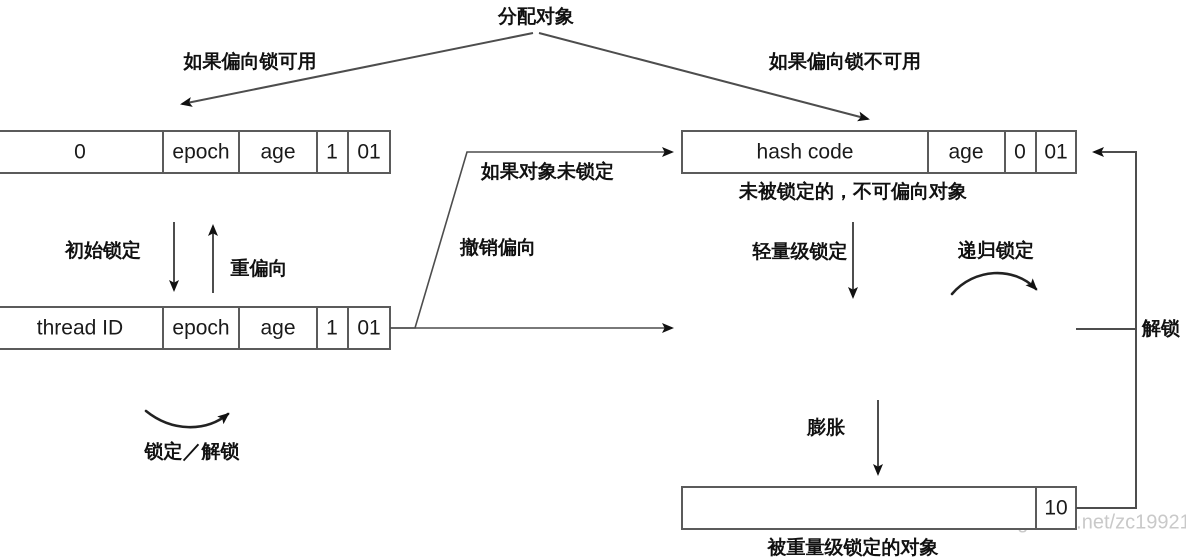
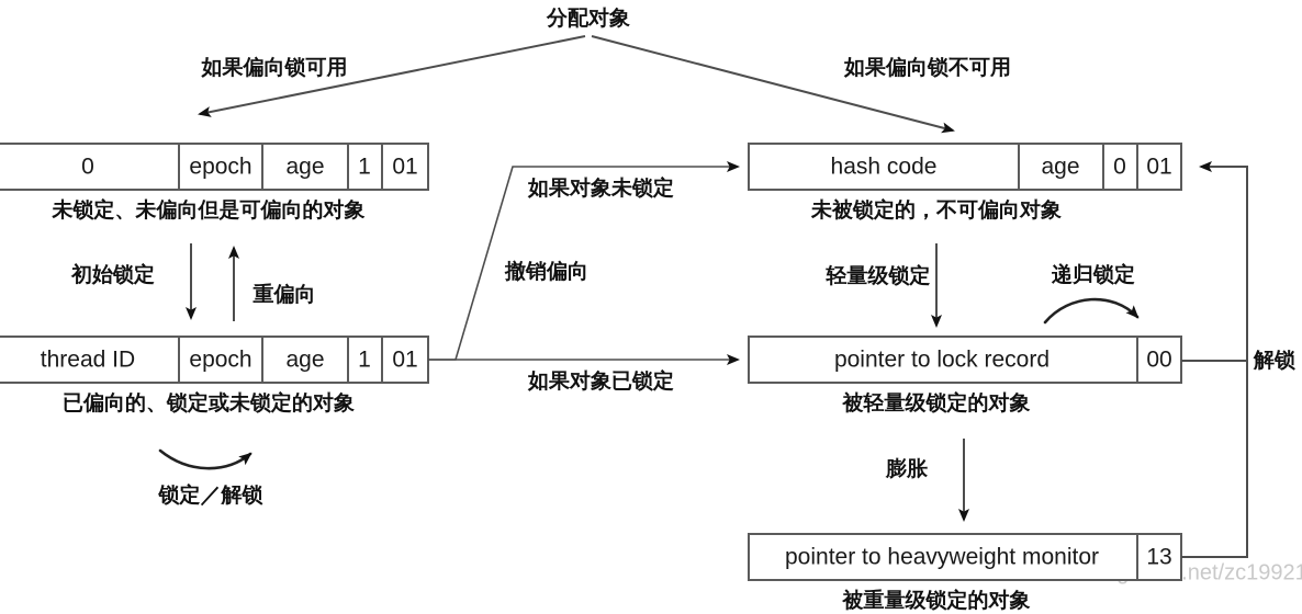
  分配对象
  如果偏向锁可用
  如果偏向锁不可用
  0
  epoch
  age
  1
  01
+ 未锁定、未偏向但是可偏向的对象
  thread ID
  epoch
  age
  1
  01
+ 已偏向的、锁定或未锁定的对象
  初始锁定
  重偏向
  锁定／解锁
  如果对象未锁定
  撤销偏向
+ 如果对象已锁定
  hash code
  age
  0
  01
  未被锁定的，不可偏向对象
  轻量级锁定
  递归锁定
+ pointer to lock record
+ 00
+ 被轻量级锁定的对象
  膨胀
+ pointer to heavyweight monitor
- 10
+ 13
  被重量级锁定的对象
  解锁
